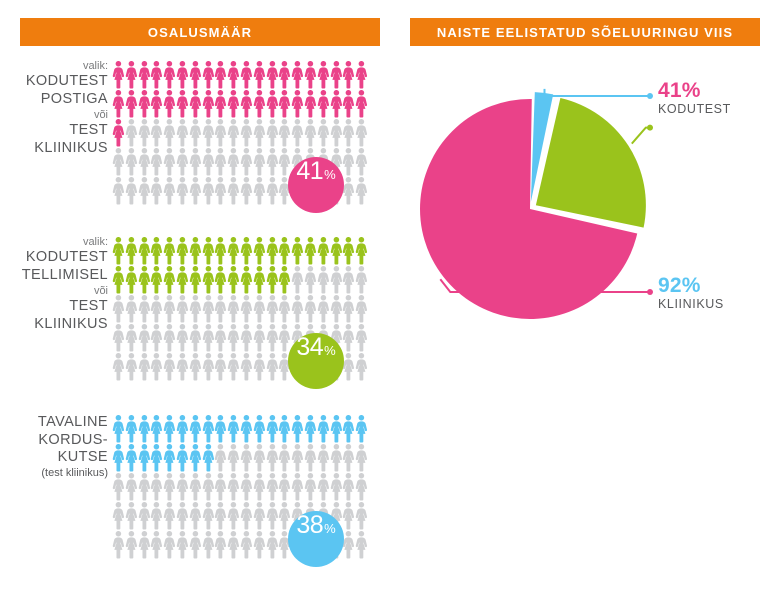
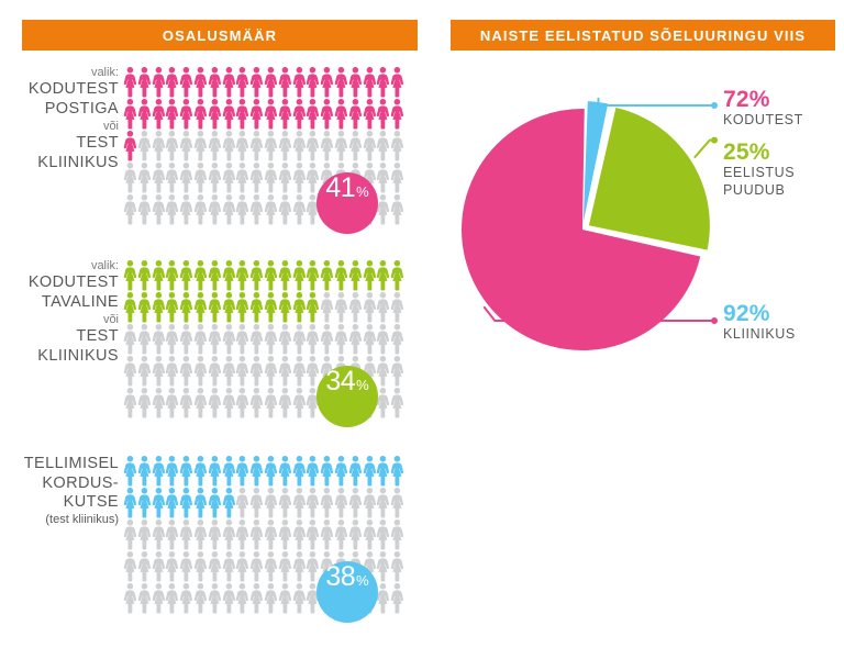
  OSALUSMÄÄR
  NAISTE EELISTATUD SÕELUURINGU VIIS
  valik:
  KODUTEST
  POSTIGA
  või
  TEST
  KLIINIKUS
  41
  %
  valik:
  KODUTEST
- TELLIMISEL
+ TAVALINE
  või
  TEST
  KLIINIKUS
  34
  %
- TAVALINE
+ TELLIMISEL
  KORDUS-
  KUTSE
  (test kliinikus)
  38
  %
- 41%
+ 72%
  KODUTEST
+ 25%
+ EELISTUS
+ PUUDUB
  92%
  KLIINIKUS
